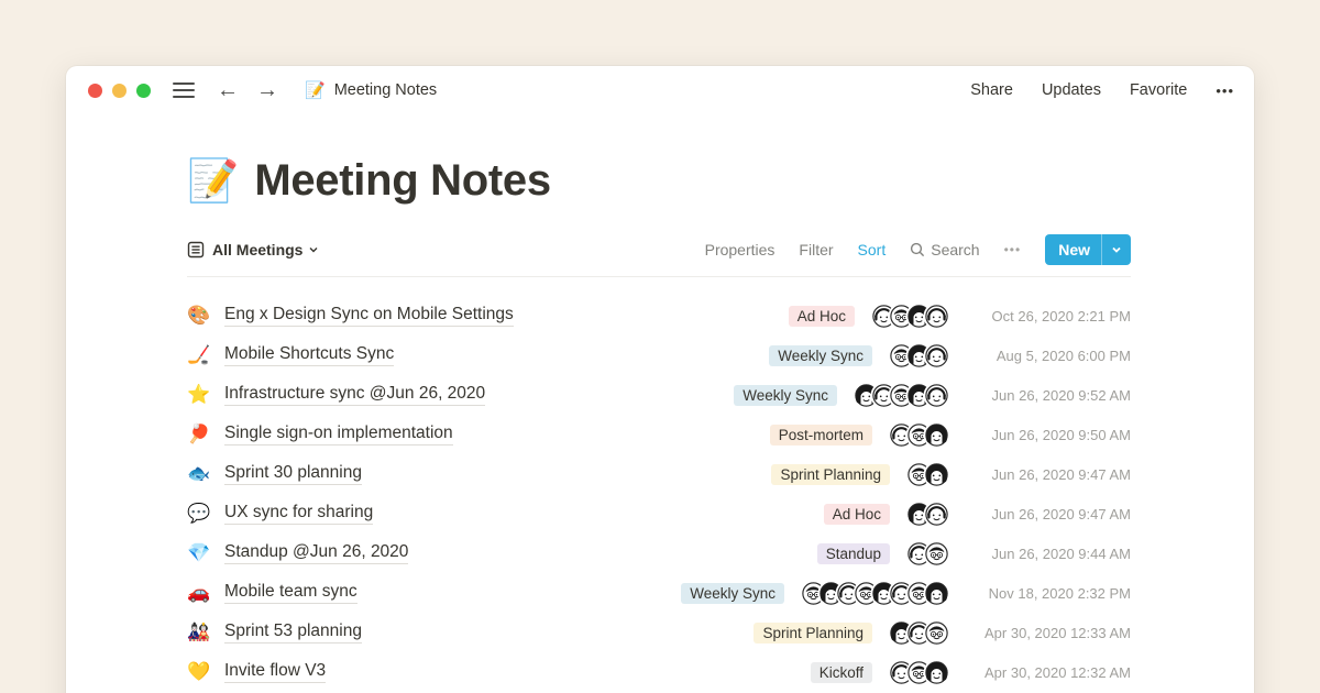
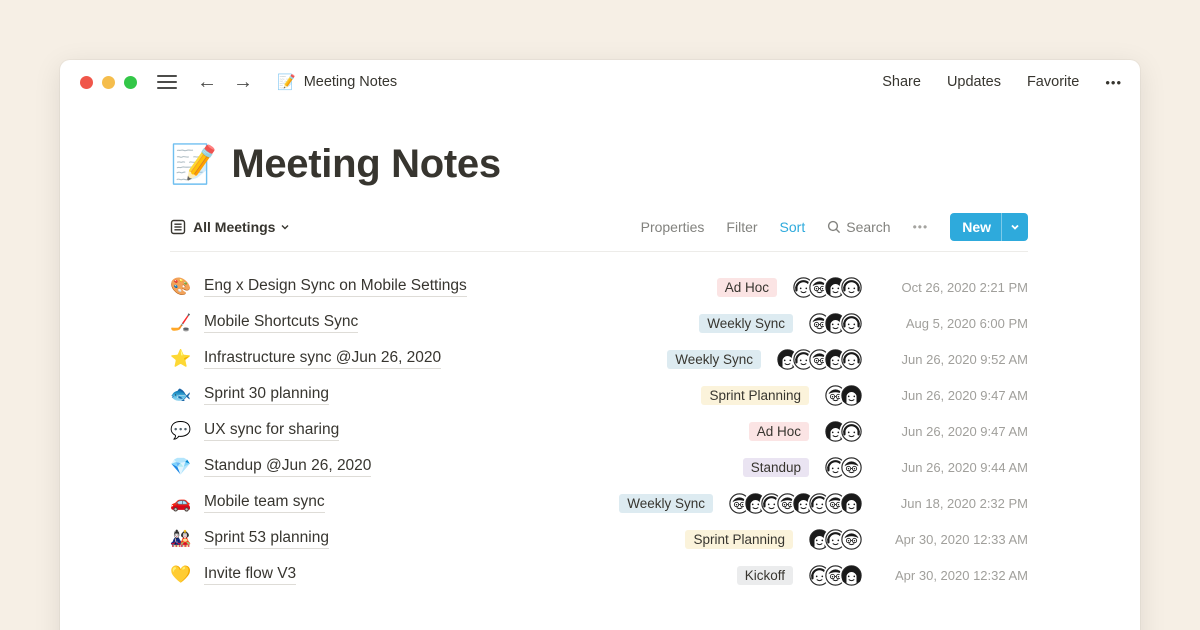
  ←
  →
  📝
  Meeting Notes
  Share
  Updates
  Favorite
  •••
  📝
  Meeting Notes
  All Meetings
  Properties
  Filter
  Sort
  Search
  •••
  New
  🎨
  Eng x Design Sync on Mobile Settings
  Ad Hoc
  Oct 26, 2020 2:21 PM
  🏒
  Mobile Shortcuts Sync
  Weekly Sync
  Aug 5, 2020 6:00 PM
  ⭐
  Infrastructure sync @Jun 26, 2020
  Weekly Sync
  Jun 26, 2020 9:52 AM
- 🏓
- Single sign-on implementation
- Post-mortem
- Jun 26, 2020 9:50 AM
  🐟
  Sprint 30 planning
  Sprint Planning
  Jun 26, 2020 9:47 AM
  💬
  UX sync for sharing
  Ad Hoc
  Jun 26, 2020 9:47 AM
  💎
  Standup @Jun 26, 2020
  Standup
  Jun 26, 2020 9:44 AM
  🚗
  Mobile team sync
  Weekly Sync
- Nov 18, 2020 2:32 PM
+ Jun 18, 2020 2:32 PM
  🎎
  Sprint 53 planning
  Sprint Planning
  Apr 30, 2020 12:33 AM
  💛
  Invite flow V3
  Kickoff
  Apr 30, 2020 12:32 AM
